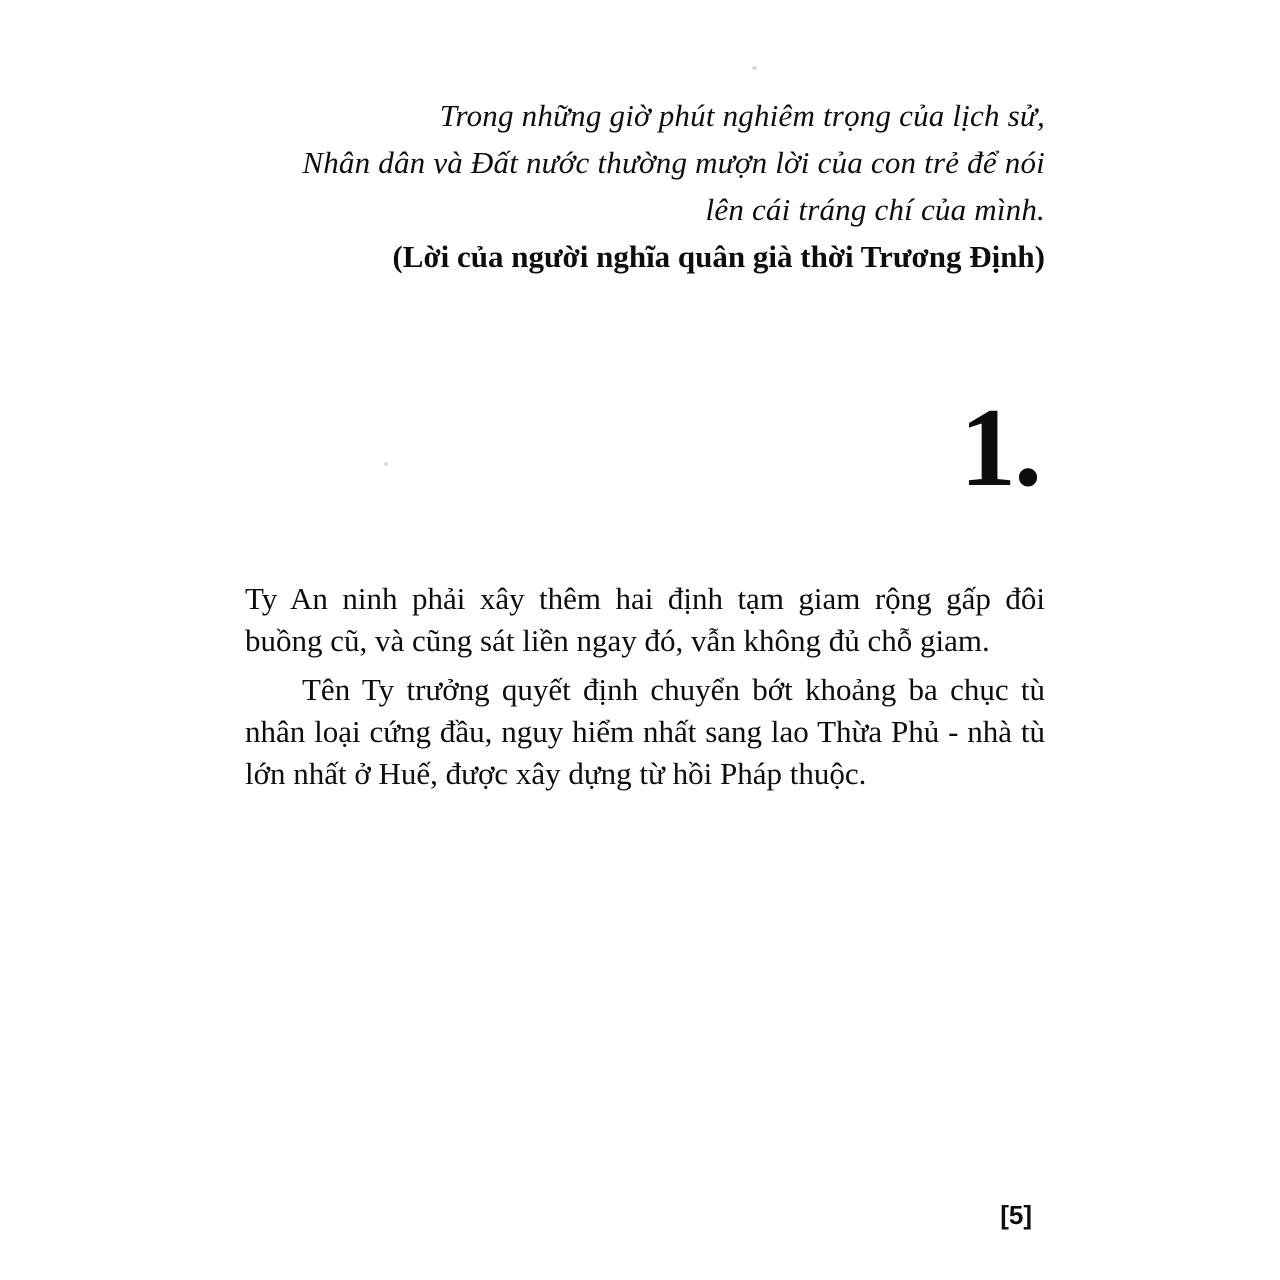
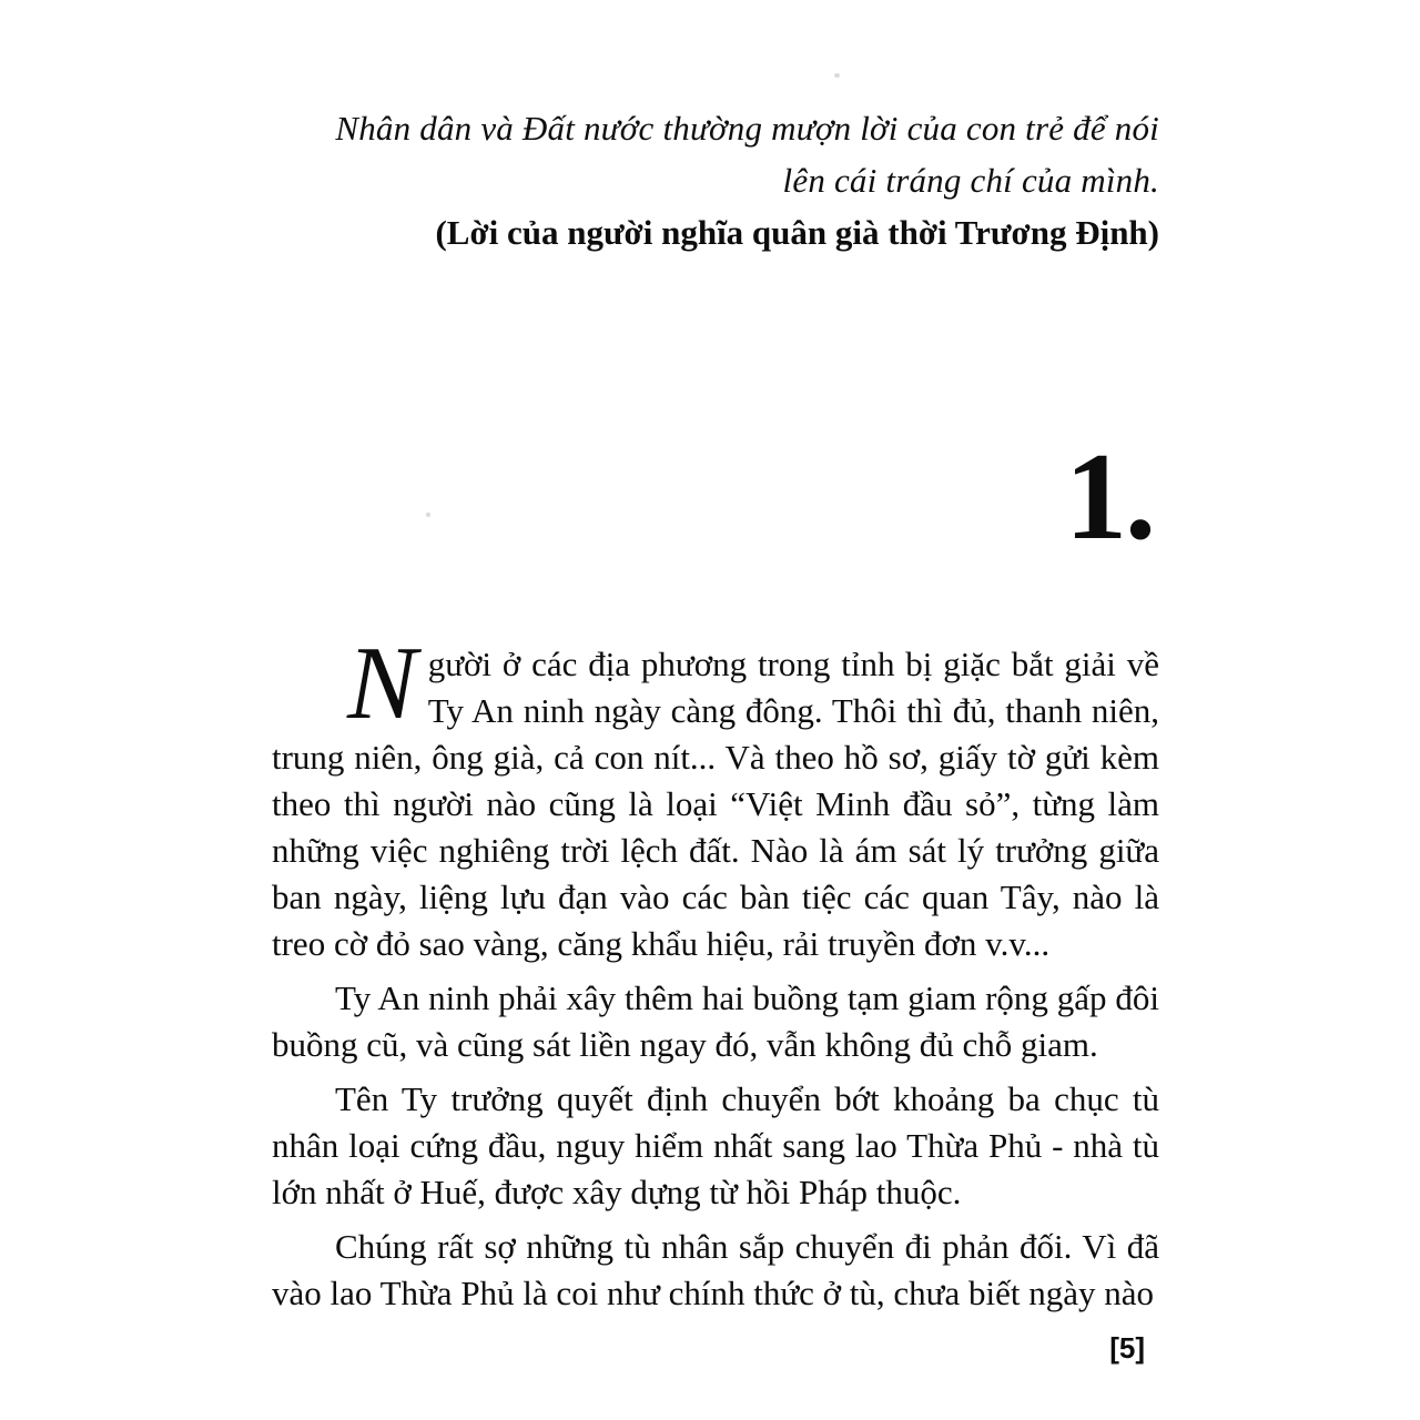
- Trong những giờ phút nghiêm trọng của lịch sử,
  Nhân dân và Đất nước thường mượn lời của con trẻ để nói
  lên cái tráng chí của mình.
  (Lời của người nghĩa quân già thời Trương Định)
  1.
+ N
+ gười ở các địa phương trong tỉnh bị giặc bắt giải về Ty An ninh ngày càng đông. Thôi thì đủ, thanh niên, trung niên, ông già, cả con nít... Và theo hồ sơ, giấy tờ gửi kèm theo thì người nào cũng là loại “Việt Minh đầu sỏ”, từng làm những việc nghiêng trời lệch đất. Nào là ám sát lý trưởng giữa ban ngày, liệng lựu đạn vào các bàn tiệc các quan Tây, nào là treo cờ đỏ sao vàng, căng khẩu hiệu, rải truyền đơn v.v...
- Ty An ninh phải xây thêm hai định tạm giam rộng gấp đôi buồng cũ, và cũng sát liền ngay đó, vẫn không đủ chỗ giam.
+ Ty An ninh phải xây thêm hai buồng tạm giam rộng gấp đôi buồng cũ, và cũng sát liền ngay đó, vẫn không đủ chỗ giam.
  Tên Ty trưởng quyết định chuyển bớt khoảng ba chục tù nhân loại cứng đầu, nguy hiểm nhất sang lao Thừa Phủ - nhà tù lớn nhất ở Huế, được xây dựng từ hồi Pháp thuộc.
+ Chúng rất sợ những tù nhân sắp chuyển đi phản đối. Vì đã vào lao Thừa Phủ là coi như chính thức ở tù, chưa biết ngày nào
  [5]
